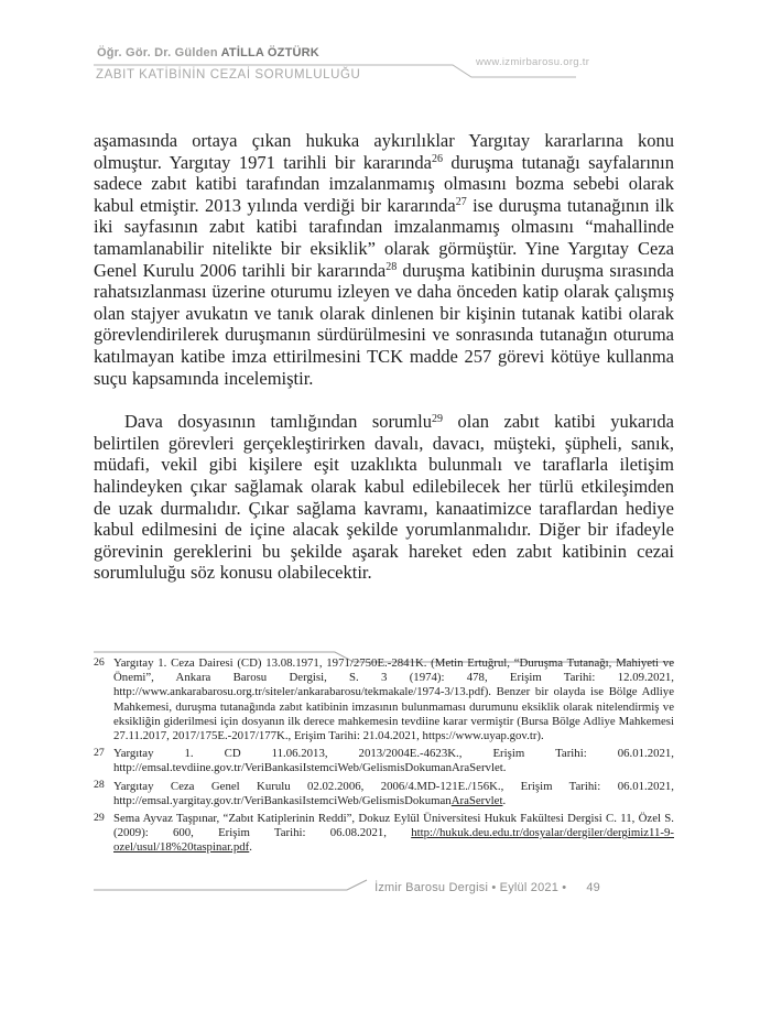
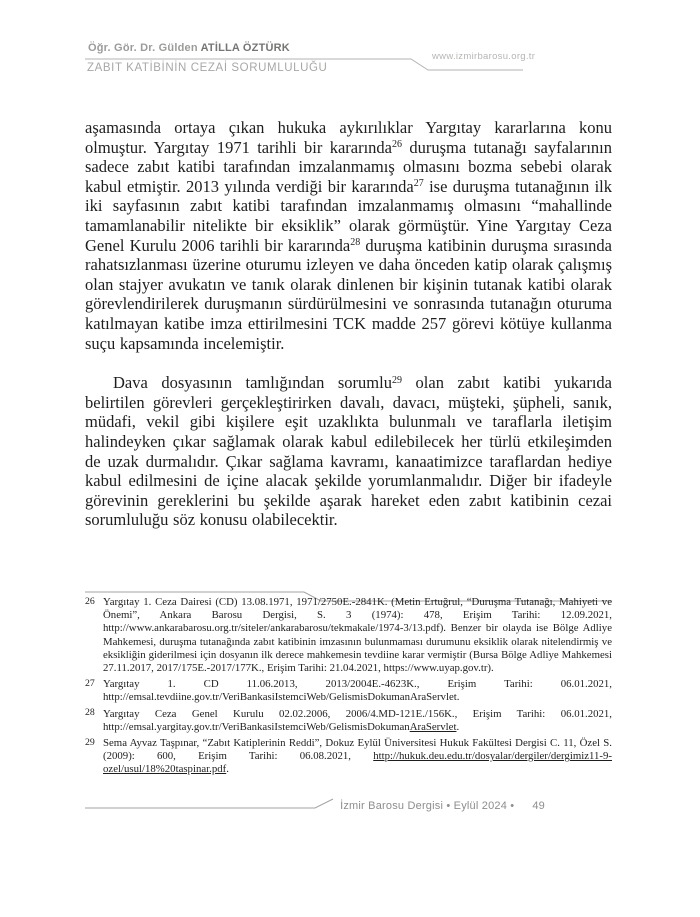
  Öğr. Gör. Dr. Gülden ATİLLA ÖZTÜRK
  www.izmirbarosu.org.tr
  ZABIT KATİBİNİN CEZAİ SORUMLULUĞU
  aşamasında ortaya çıkan hukuka aykırılıklar Yargıtay kararlarına konu olmuştur. Yargıtay 1971 tarihli bir kararında26 duruşma tutanağı sayfalarının sadece zabıt katibi tarafından imzalanmamış olmasını bozma sebebi olarak kabul etmiştir. 2013 yılında verdiği bir kararında27 ise duruşma tutanağının ilk iki sayfasının zabıt katibi tarafından imzalanmamış olmasını “mahallinde tamamlanabilir nitelikte bir eksiklik” olarak görmüştür. Yine Yargıtay Ceza Genel Kurulu 2006 tarihli bir kararında28 duruşma katibinin duruşma sırasında rahatsızlanması üzerine oturumu izleyen ve daha önceden katip olarak çalışmış olan stajyer avukatın ve tanık olarak dinlenen bir kişinin tutanak katibi olarak görevlendirilerek duruşmanın sürdürülmesini ve sonrasında tutanağın oturuma katılmayan katibe imza ettirilmesini TCK madde 257 görevi kötüye kullanma suçu kapsamında incelemiştir.
  Dava dosyasının tamlığından sorumlu29 olan zabıt katibi yukarıda belirtilen görevleri gerçekleştirirken davalı, davacı, müşteki, şüpheli, sanık, müdafi, vekil gibi kişilere eşit uzaklıkta bulunmalı ve taraflarla iletişim halindeyken çıkar sağlamak olarak kabul edilebilecek her türlü etkileşimden de uzak durmalıdır. Çıkar sağlama kavramı, kanaatimizce taraflardan hediye kabul edilmesini de içine alacak şekilde yorumlanmalıdır. Diğer bir ifadeyle görevinin gereklerini bu şekilde aşarak hareket eden zabıt katibinin cezai sorumluluğu söz konusu olabilecektir.
  26
  Yargıtay 1. Ceza Dairesi (CD) 13.08.1971, 1971/2750E.-2841K. (Metin Ertuğrul, “Duruşma Tutanağı, Mahiyeti ve Önemi”, Ankara Barosu Dergisi, S. 3 (1974): 478, Erişim Tarihi: 12.09.2021, http://www.ankarabarosu.org.tr/siteler/ankarabarosu/tekmakale/1974-3/13.pdf). Benzer bir olayda ise Bölge Adliye Mahkemesi, duruşma tutanağında zabıt katibinin imzasının bulunmaması durumunu eksiklik olarak nitelendirmiş ve eksikliğin giderilmesi için dosyanın ilk derece mahkemesin tevdiine karar vermiştir (Bursa Bölge Adliye Mahkemesi 27.11.2017, 2017/175E.-2017/177K., Erişim Tarihi: 21.04.2021, https://www.uyap.gov.tr).
  27
  Yargıtay 1. CD 11.06.2013, 2013/2004E.-4623K., Erişim Tarihi: 06.01.2021, http://emsal.tevdiine.gov.tr/VeriBankasiIstemciWeb/GelismisDokumanAraServlet.
  28
  Yargıtay Ceza Genel Kurulu 02.02.2006, 2006/4.MD-121E./156K., Erişim Tarihi: 06.01.2021, http://emsal.yargitay.gov.tr/VeriBankasiIstemciWeb/GelismisDokumanAraServlet.
  29
  Sema Ayvaz Taşpınar, “Zabıt Katiplerinin Reddi”, Dokuz Eylül Üniversitesi Hukuk Fakültesi Dergisi C. 11, Özel S. (2009): 600, Erişim Tarihi: 06.08.2021, http://hukuk.deu.edu.tr/dosyalar/dergiler/dergimiz11-9-ozel/usul/18%20taspinar.pdf.
- İzmir Barosu Dergisi • Eylül 2021 •
+ İzmir Barosu Dergisi • Eylül 2024 •
  49
